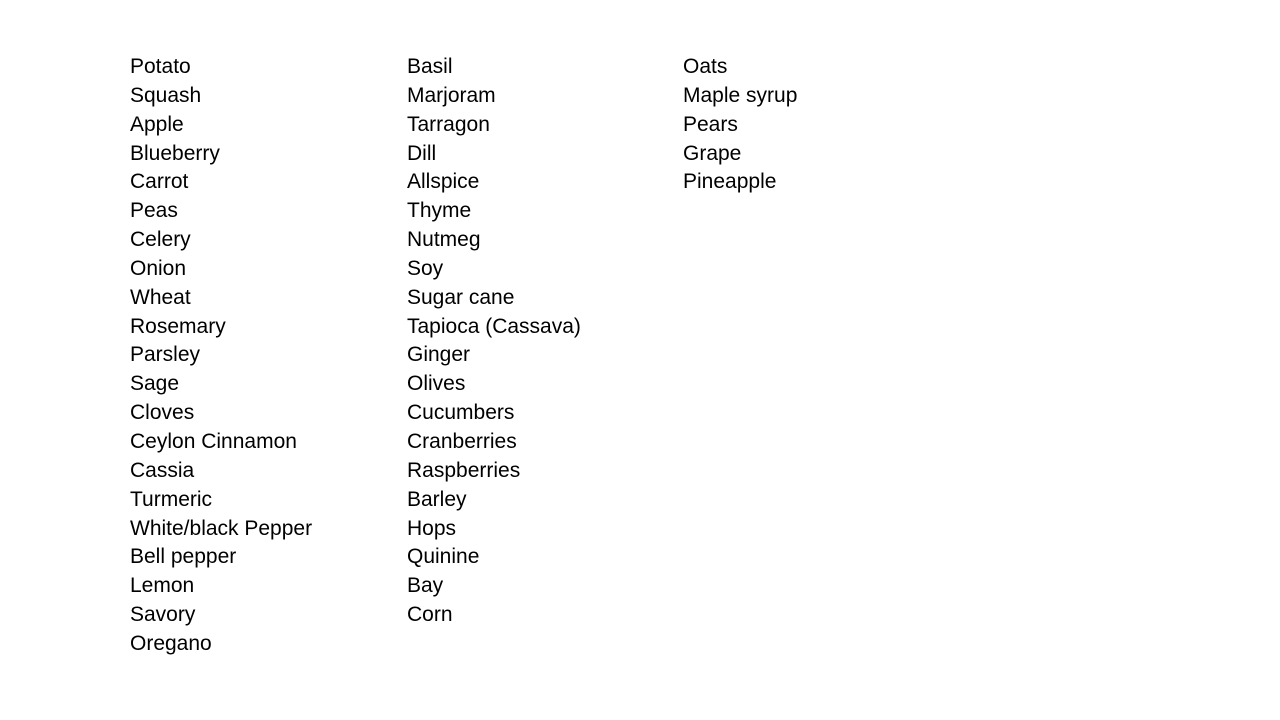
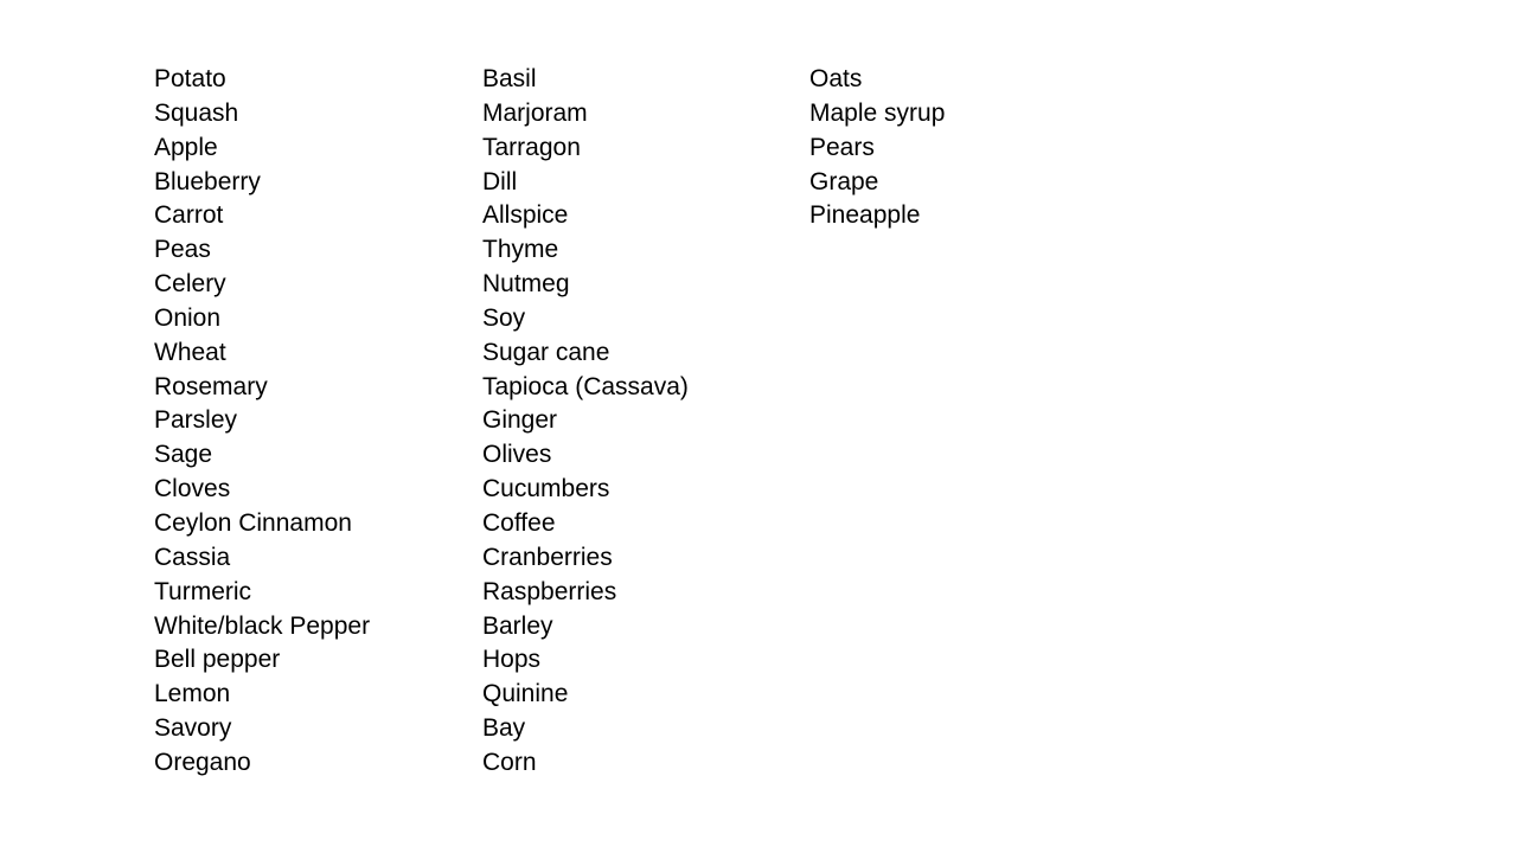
  Potato
  Squash
  Apple
  Blueberry
  Carrot
  Peas
  Celery
  Onion
  Wheat
  Rosemary
  Parsley
  Sage
  Cloves
  Ceylon Cinnamon
  Cassia
  Turmeric
  White/black Pepper
  Bell pepper
  Lemon
  Savory
  Oregano
  Basil
  Marjoram
  Tarragon
  Dill
  Allspice
  Thyme
  Nutmeg
  Soy
  Sugar cane
  Tapioca (Cassava)
  Ginger
  Olives
  Cucumbers
+ Coffee
  Cranberries
  Raspberries
  Barley
  Hops
  Quinine
  Bay
  Corn
  Oats
  Maple syrup
  Pears
  Grape
  Pineapple
